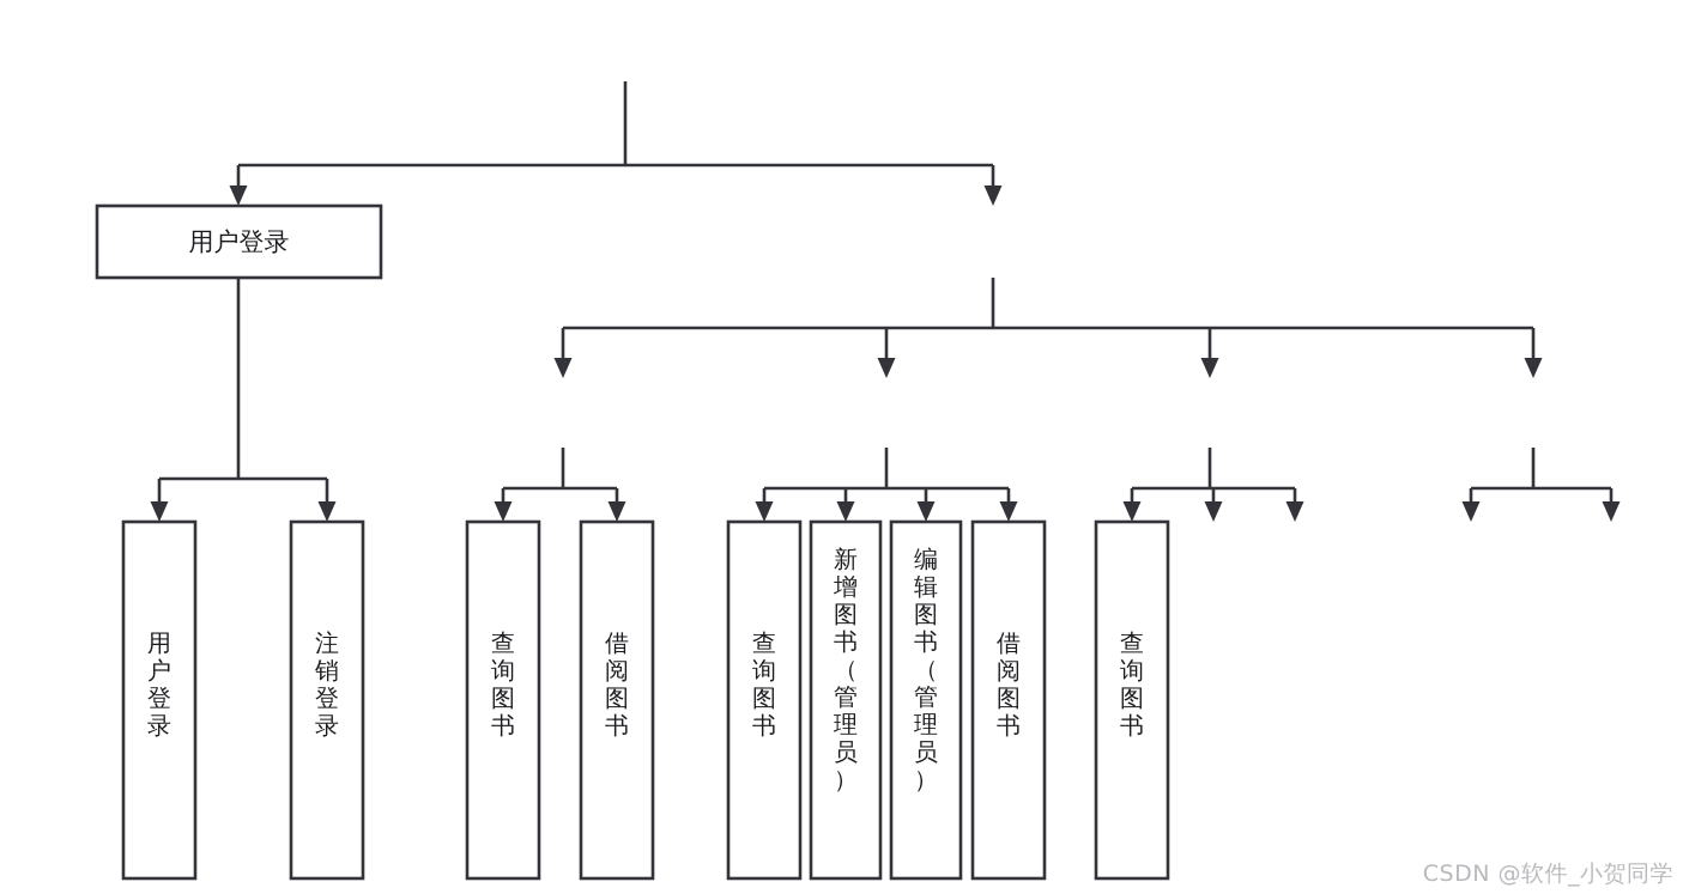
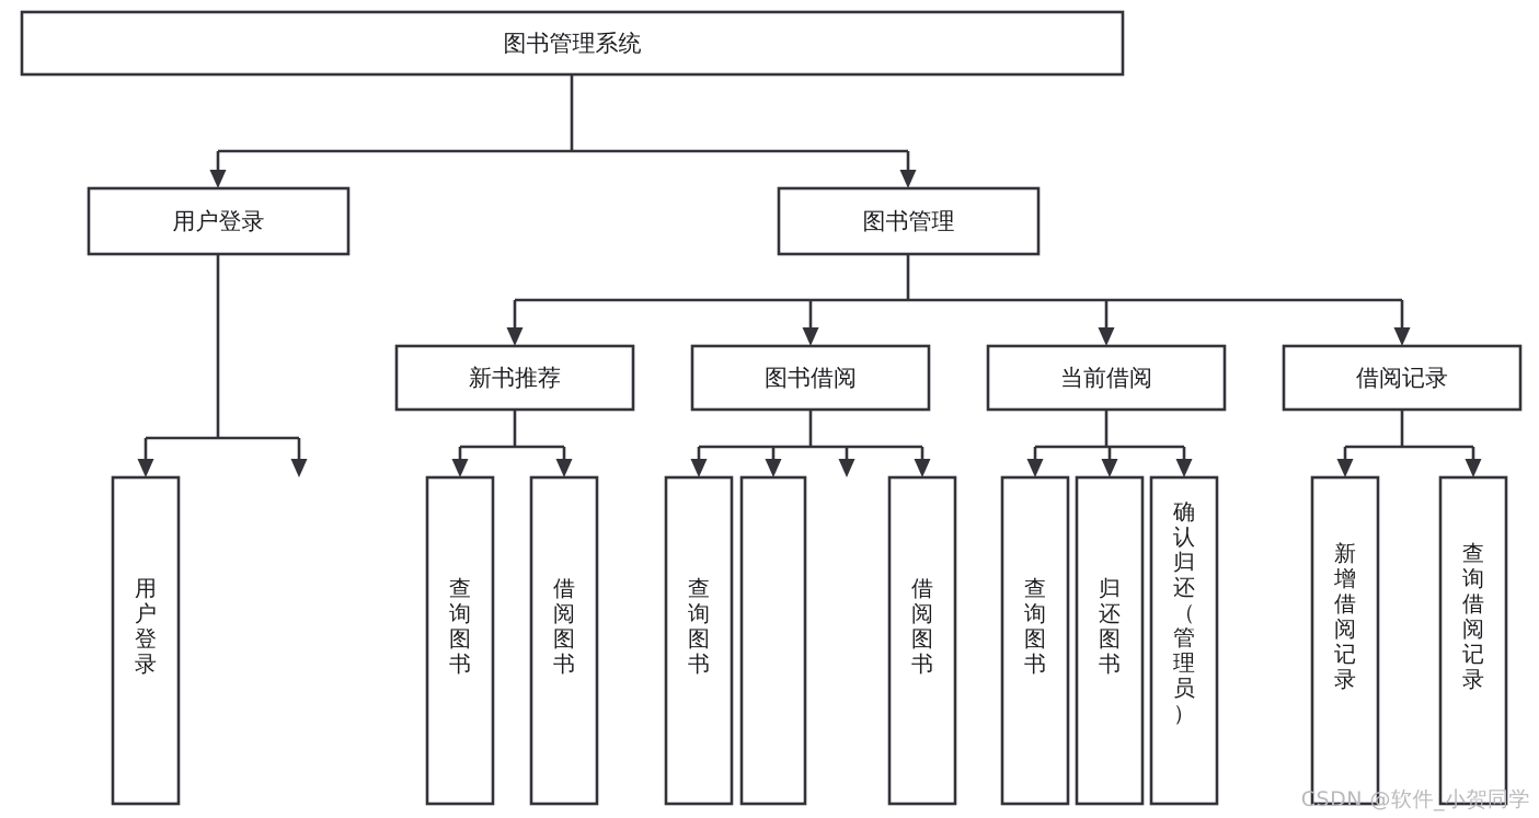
+ 图书管理系统
  用户登录
+ 图书管理
+ 新书推荐
+ 图书借阅
+ 当前借阅
+ 借阅记录
  用户登录
- 注销登录
  查询图书
  借阅图书
  查询图书
- 新增图书（管理员）
- 编辑图书（管理员）
  借阅图书
  查询图书
+ 归还图书
+ 确认归还（管理员）
+ 新增借阅记录
+ 查询借阅记录
  CSDN @软件_小贺同学
